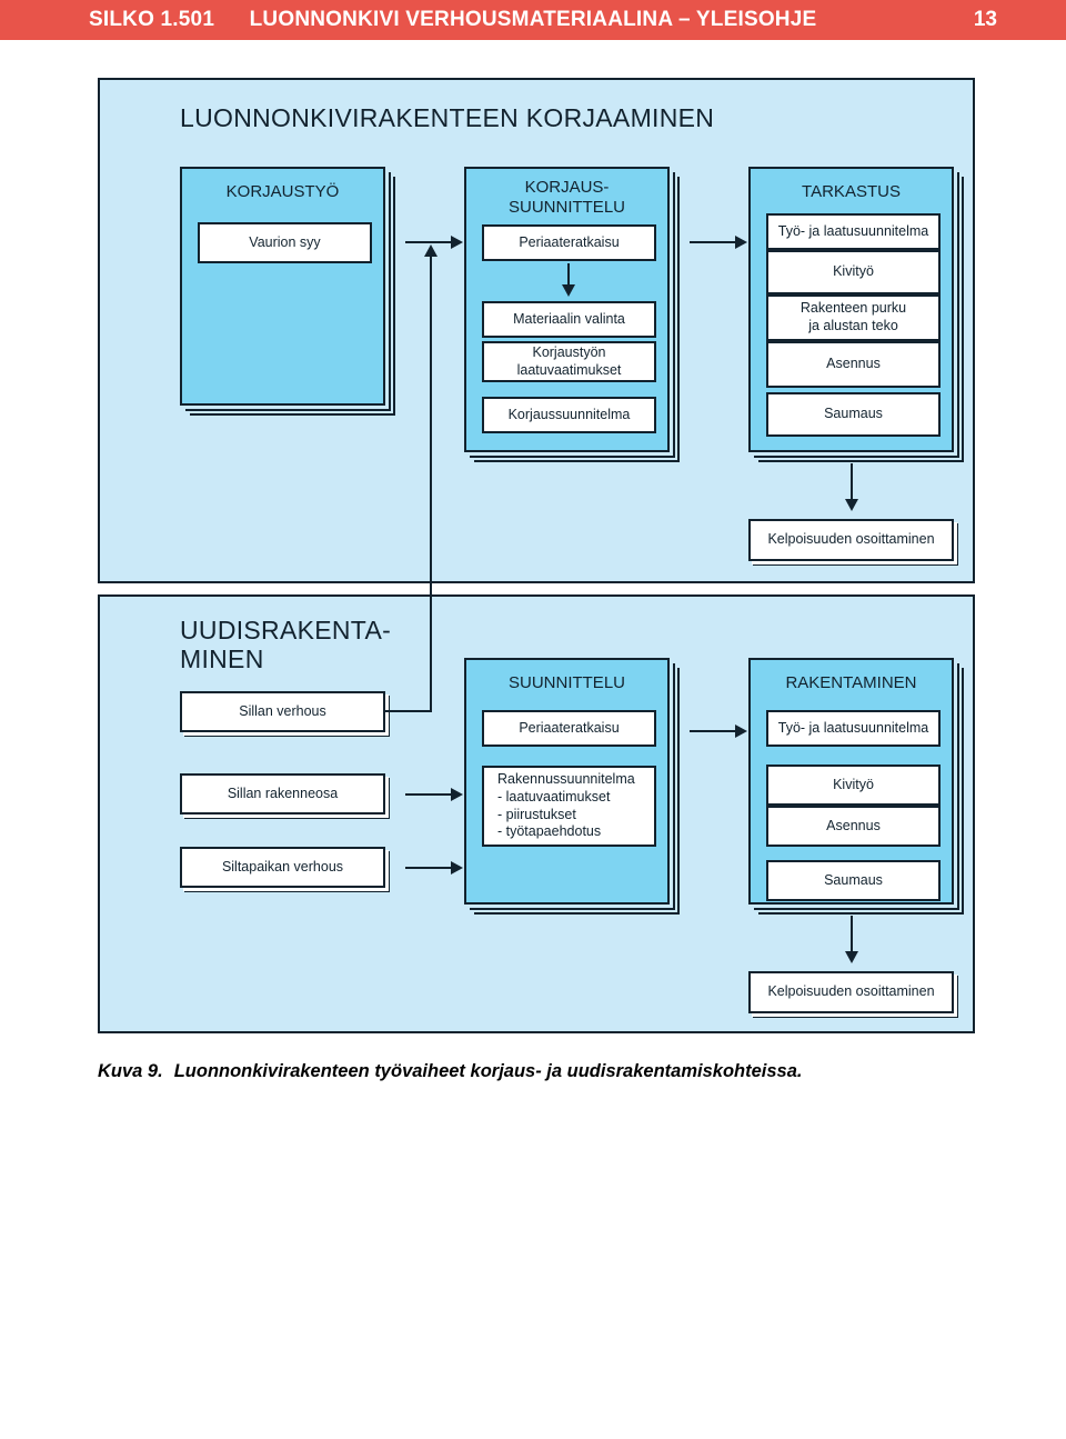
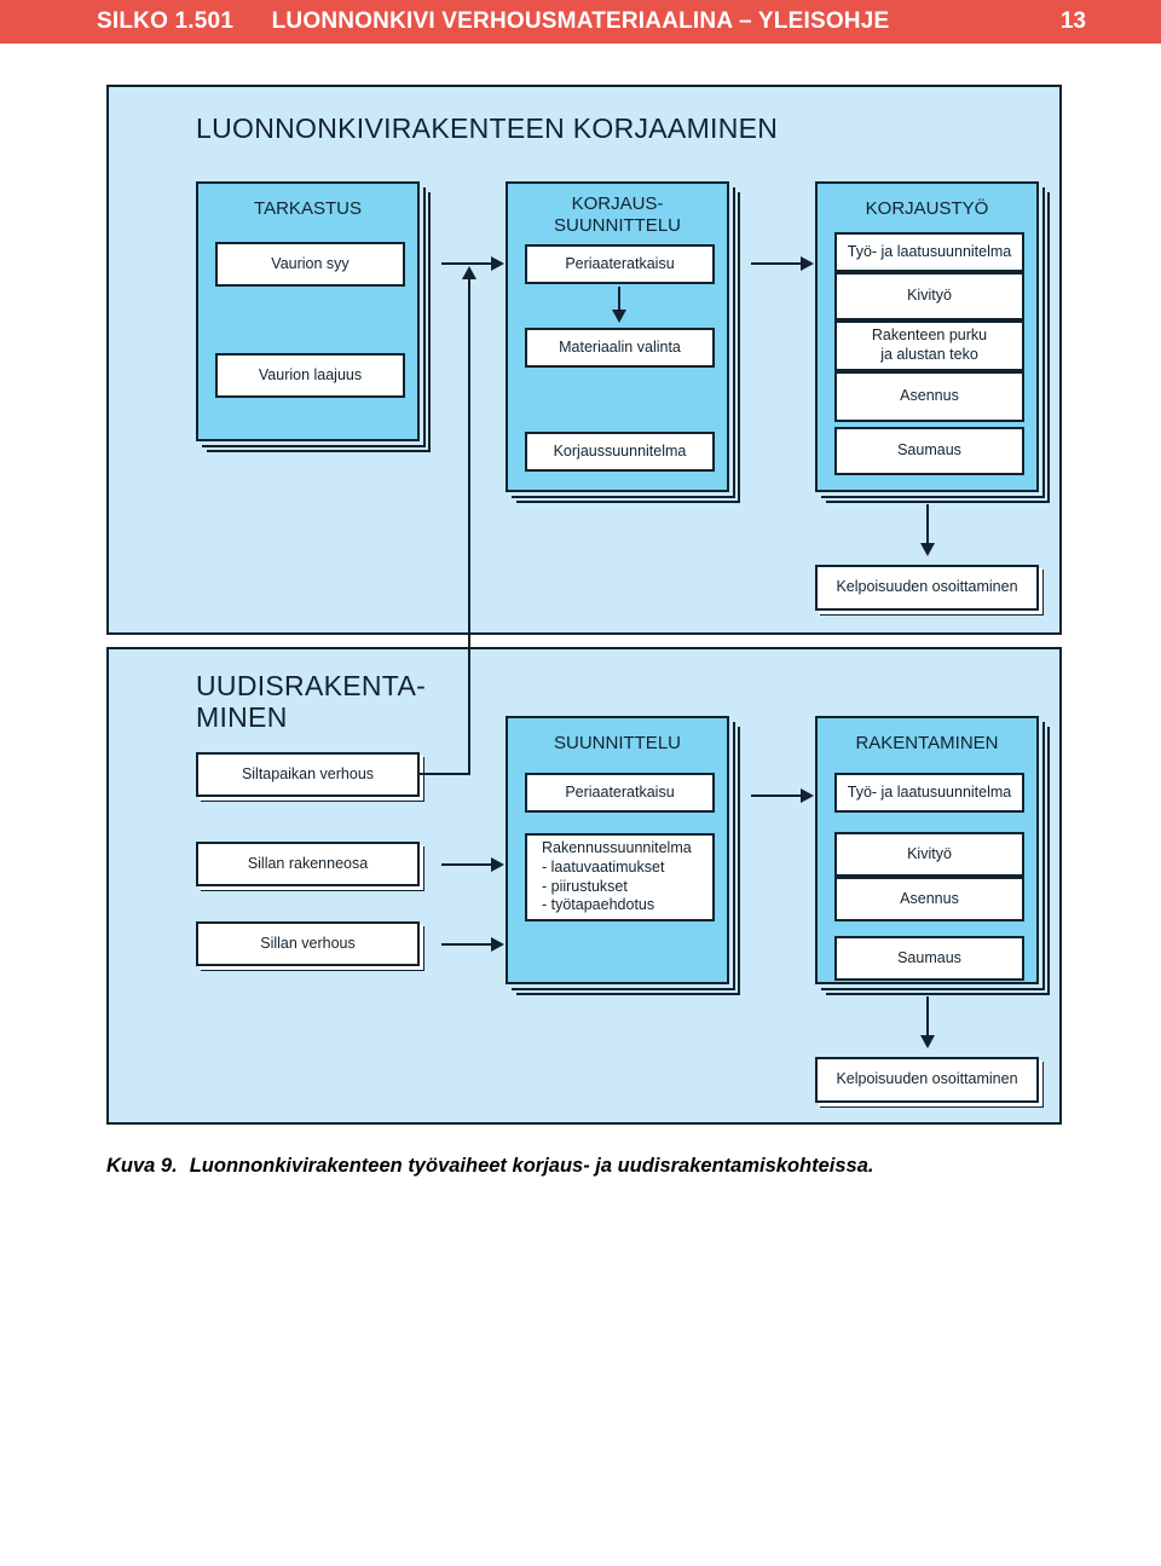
  SILKO 1.501
  LUONNONKIVI VERHOUSMATERIAALINA – YLEISOHJE
  13
  LUONNONKIVIRAKENTEEN KORJAAMINEN
- KORJAUSTYÖ
+ TARKASTUS
  Vaurion syy
+ Vaurion laajuus
  KORJAUS-
  SUUNNITTELU
  Periaateratkaisu
  Materiaalin valinta
- Korjaustyön
- laatuvaatimukset
  Korjaussuunnitelma
- TARKASTUS
+ KORJAUSTYÖ
  Työ- ja laatusuunnitelma
  Kivityö
  Rakenteen purku
  ja alustan teko
  Asennus
  Saumaus
  Kelpoisuuden osoittaminen
  UUDISRAKENTA-
  MINEN
- Sillan verhous
+ Siltapaikan verhous
  Sillan rakenneosa
- Siltapaikan verhous
+ Sillan verhous
  SUUNNITTELU
  Periaateratkaisu
  Rakennussuunnitelma
  - laatuvaatimukset
  - piirustukset
  - työtapaehdotus
  RAKENTAMINEN
  Työ- ja laatusuunnitelma
  Kivityö
  Asennus
  Saumaus
  Kelpoisuuden osoittaminen
  Kuva 9. Luonnonkivirakenteen työvaiheet korjaus- ja uudisrakentamiskohteissa.
